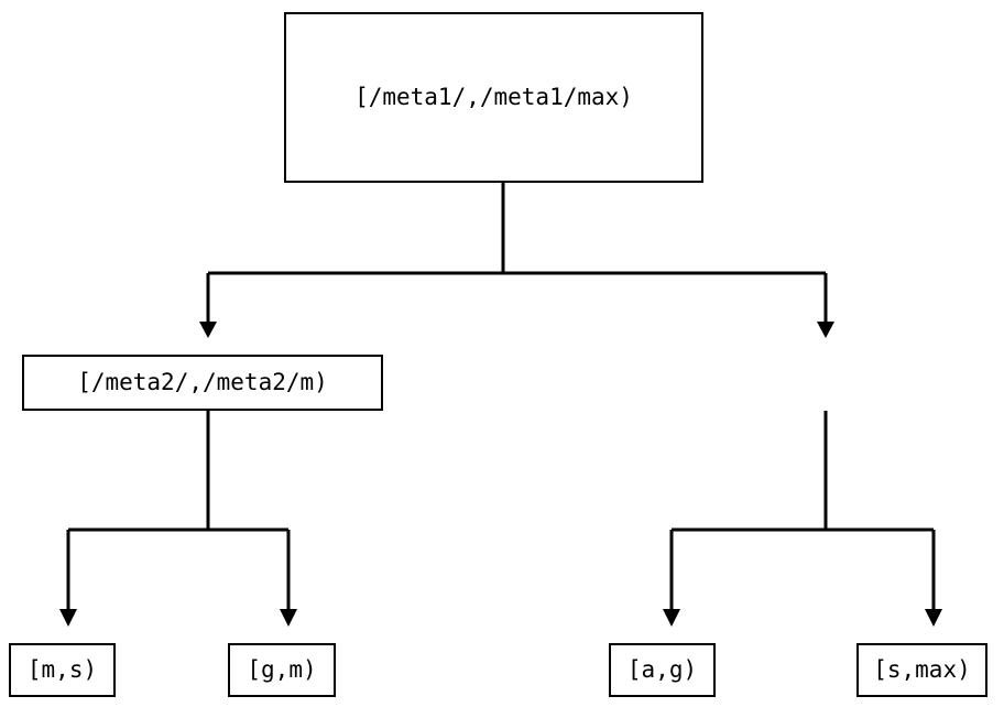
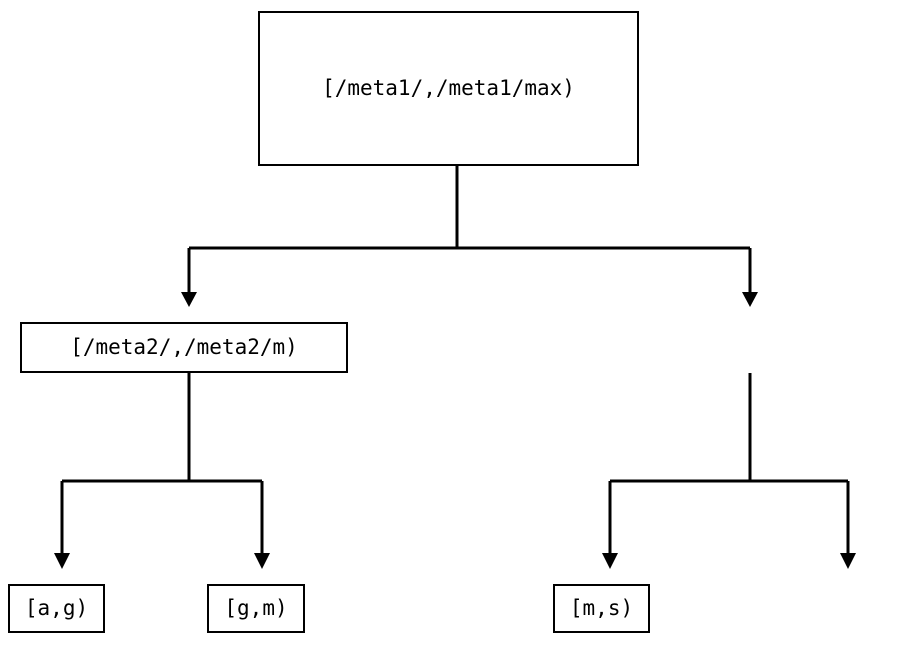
  [/meta1/,/meta1/max)
  [/meta2/,/meta2/m)
- [m,s)
+ [a,g)
  [g,m)
- [a,g)
+ [m,s)
- [s,max)
